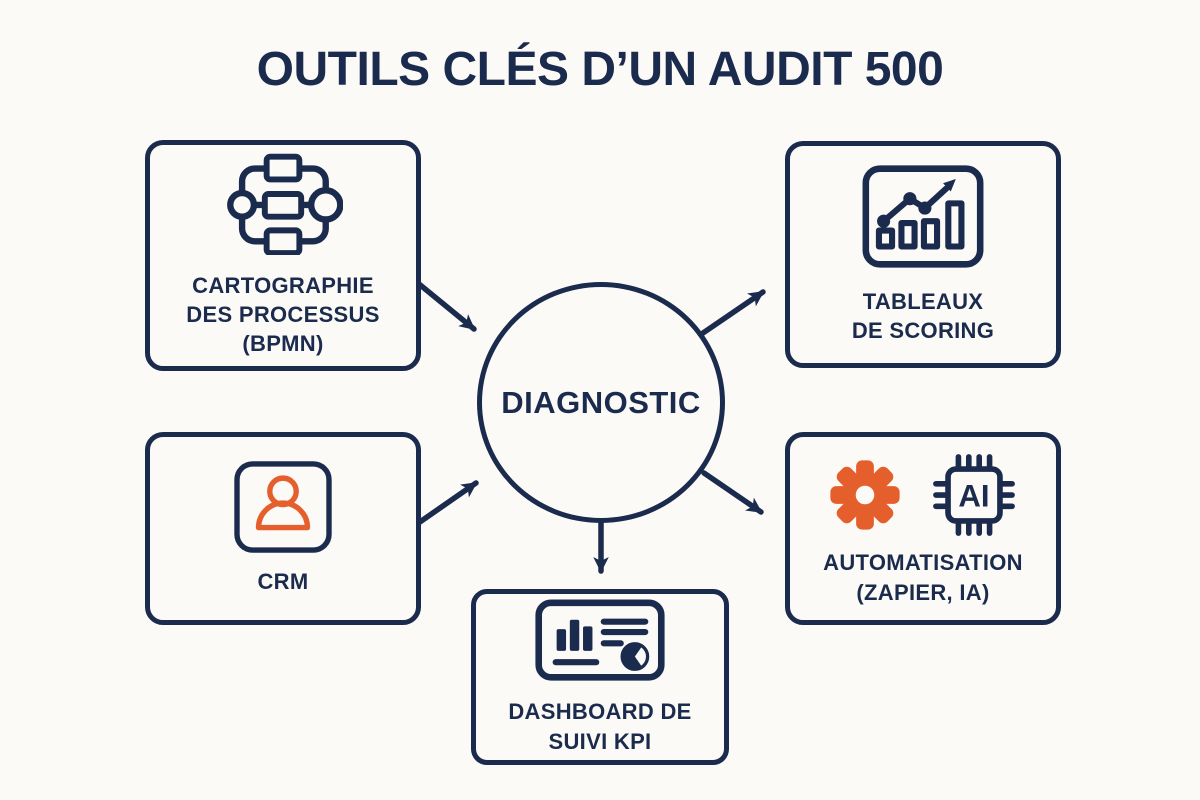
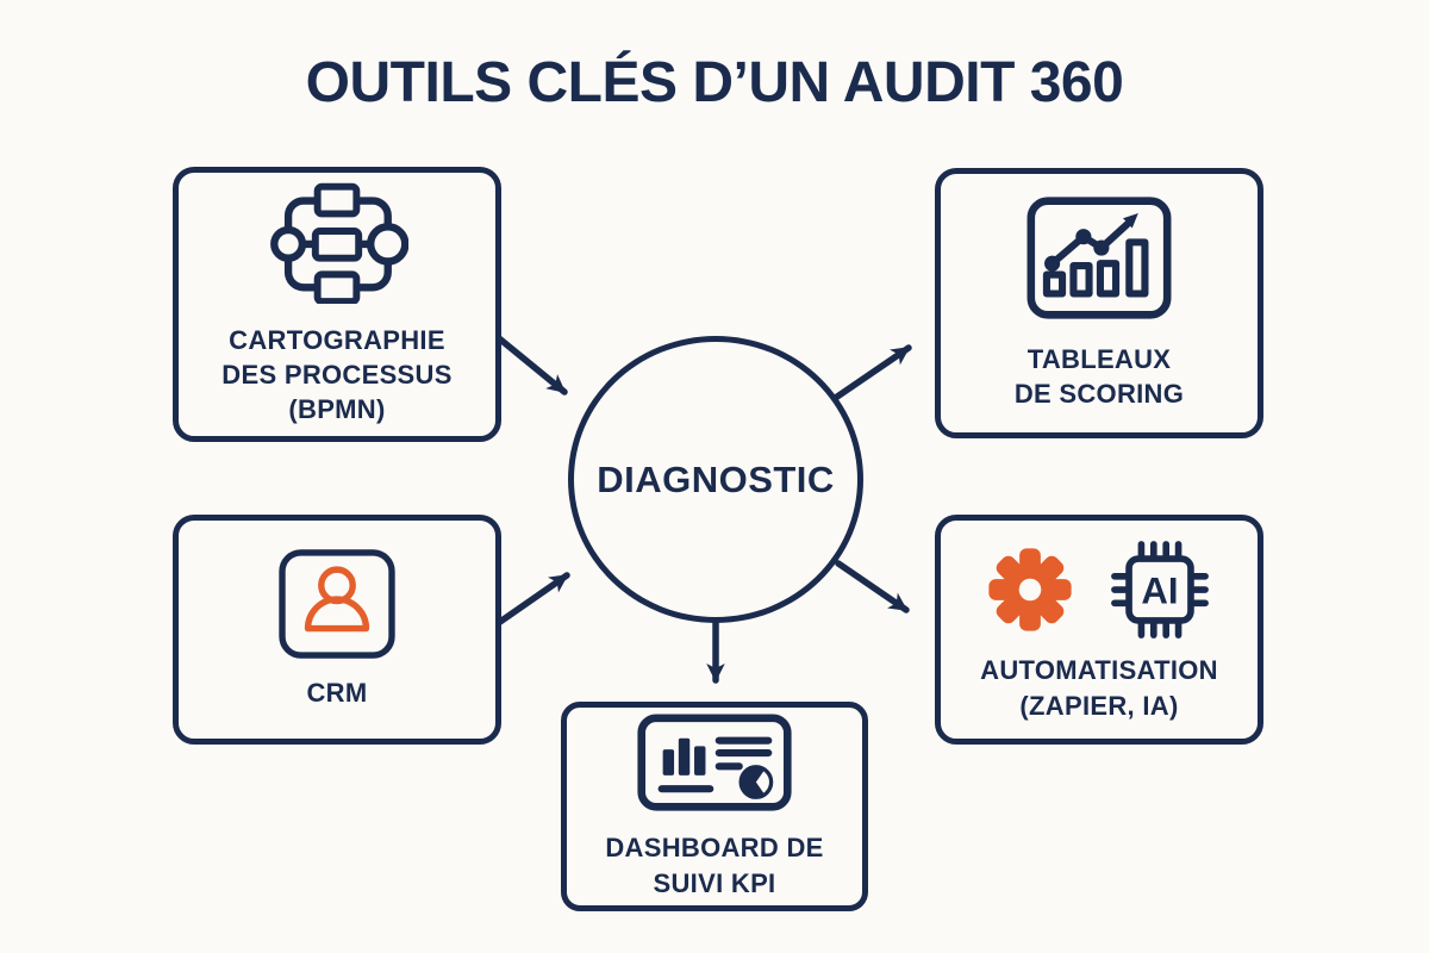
- OUTILS CLÉS D’UN AUDIT 500
+ OUTILS CLÉS D’UN AUDIT 360
  CARTOGRAPHIE
  DES PROCESSUS
  (BPMN)
  TABLEAUX
  DE SCORING
  DIAGNOSTIC
  CRM
  AI
  AUTOMATISATION
  (ZAPIER, IA)
  DASHBOARD DE
  SUIVI KPI
